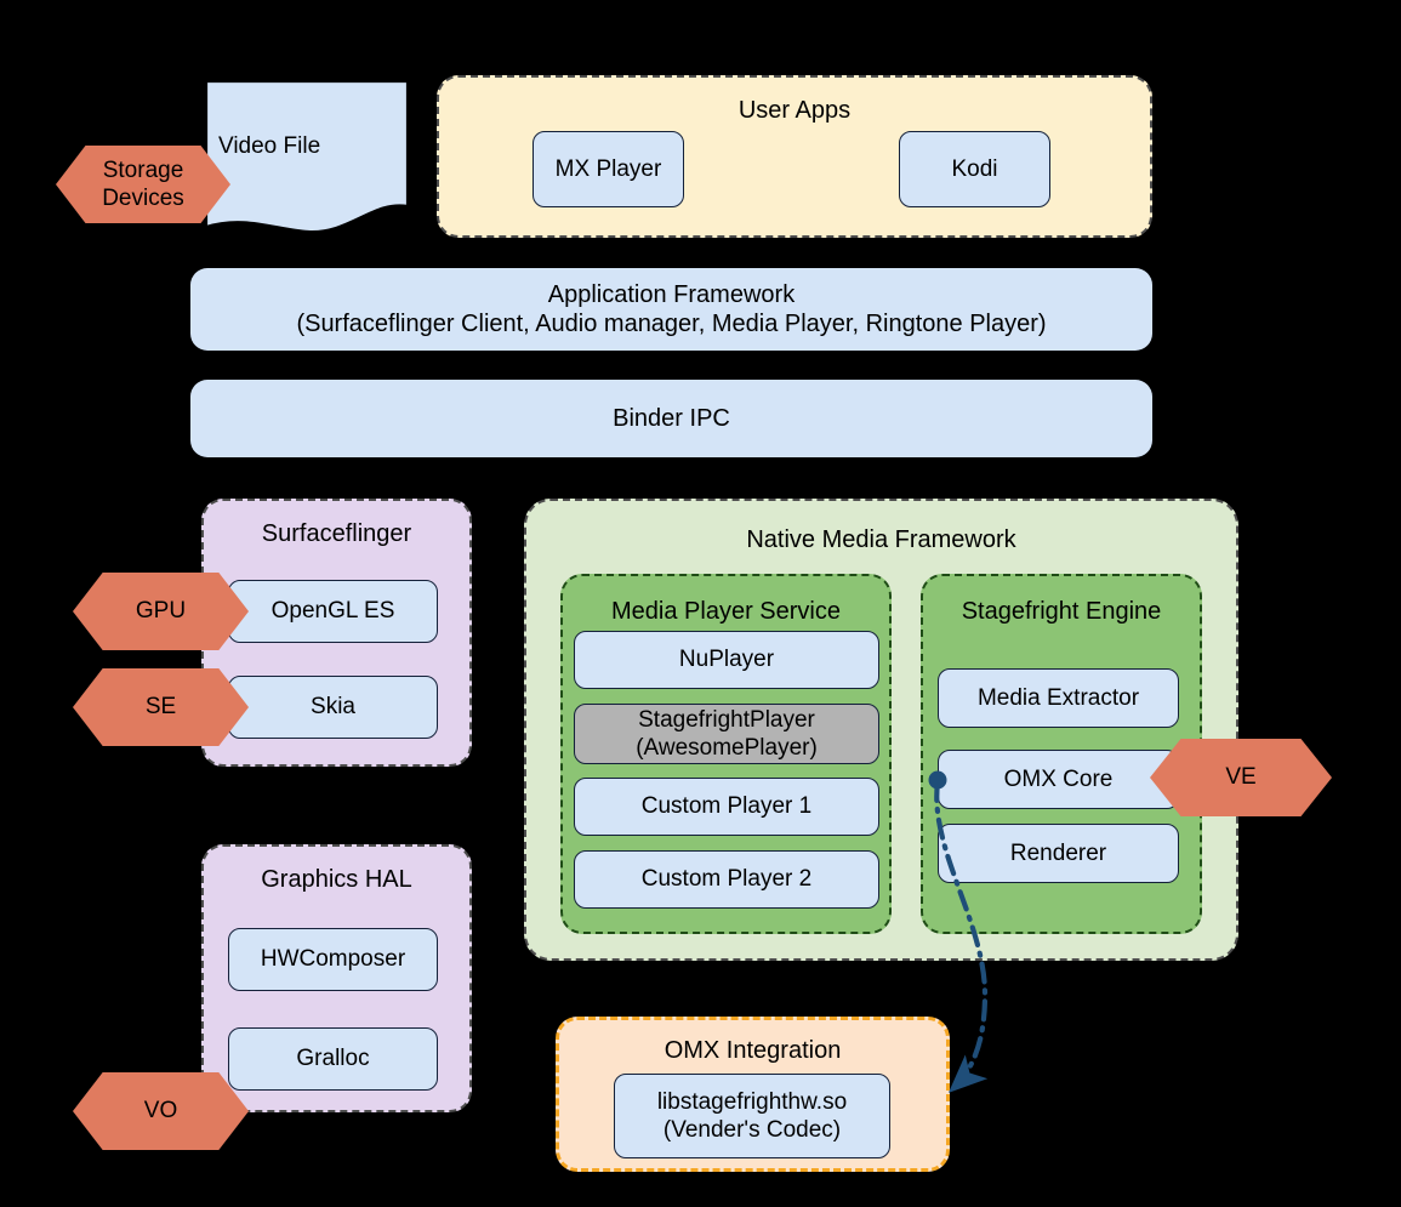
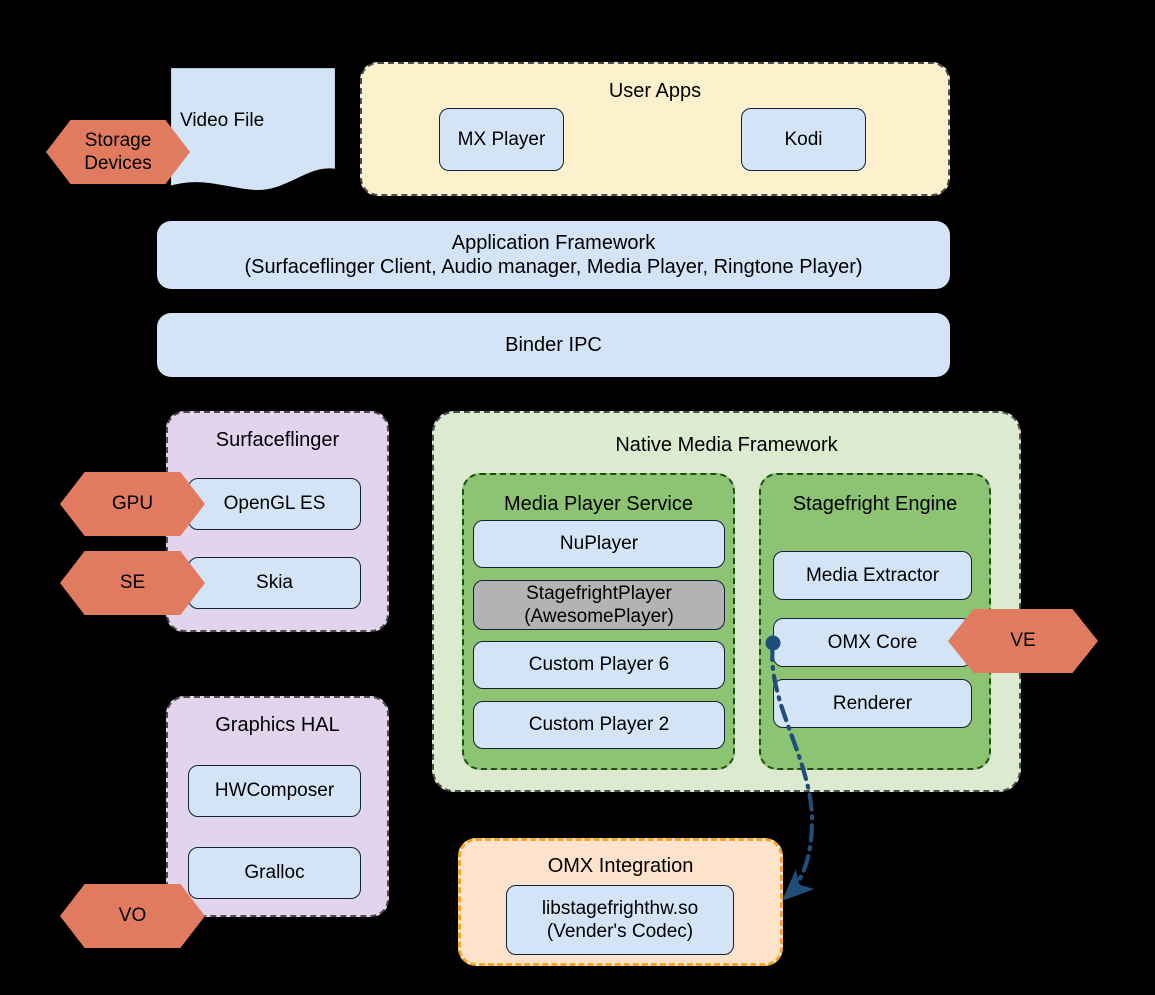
  Video File
  Storage
  Devices
  User Apps
  MX Player
  Kodi
  Application Framework
  (Surfaceflinger Client, Audio manager, Media Player, Ringtone Player)
  Binder IPC
  Surfaceflinger
  OpenGL ES
  Skia
  GPU
  SE
  Graphics HAL
  HWComposer
  Gralloc
  VO
  Native Media Framework
  Media Player Service
  NuPlayer
  StagefrightPlayer
  (AwesomePlayer)
- Custom Player 1
+ Custom Player 6
  Custom Player 2
  Stagefright Engine
  Media Extractor
  OMX Core
  Renderer
  VE
  OMX Integration
  libstagefrighthw.so
  (Vender's Codec)
